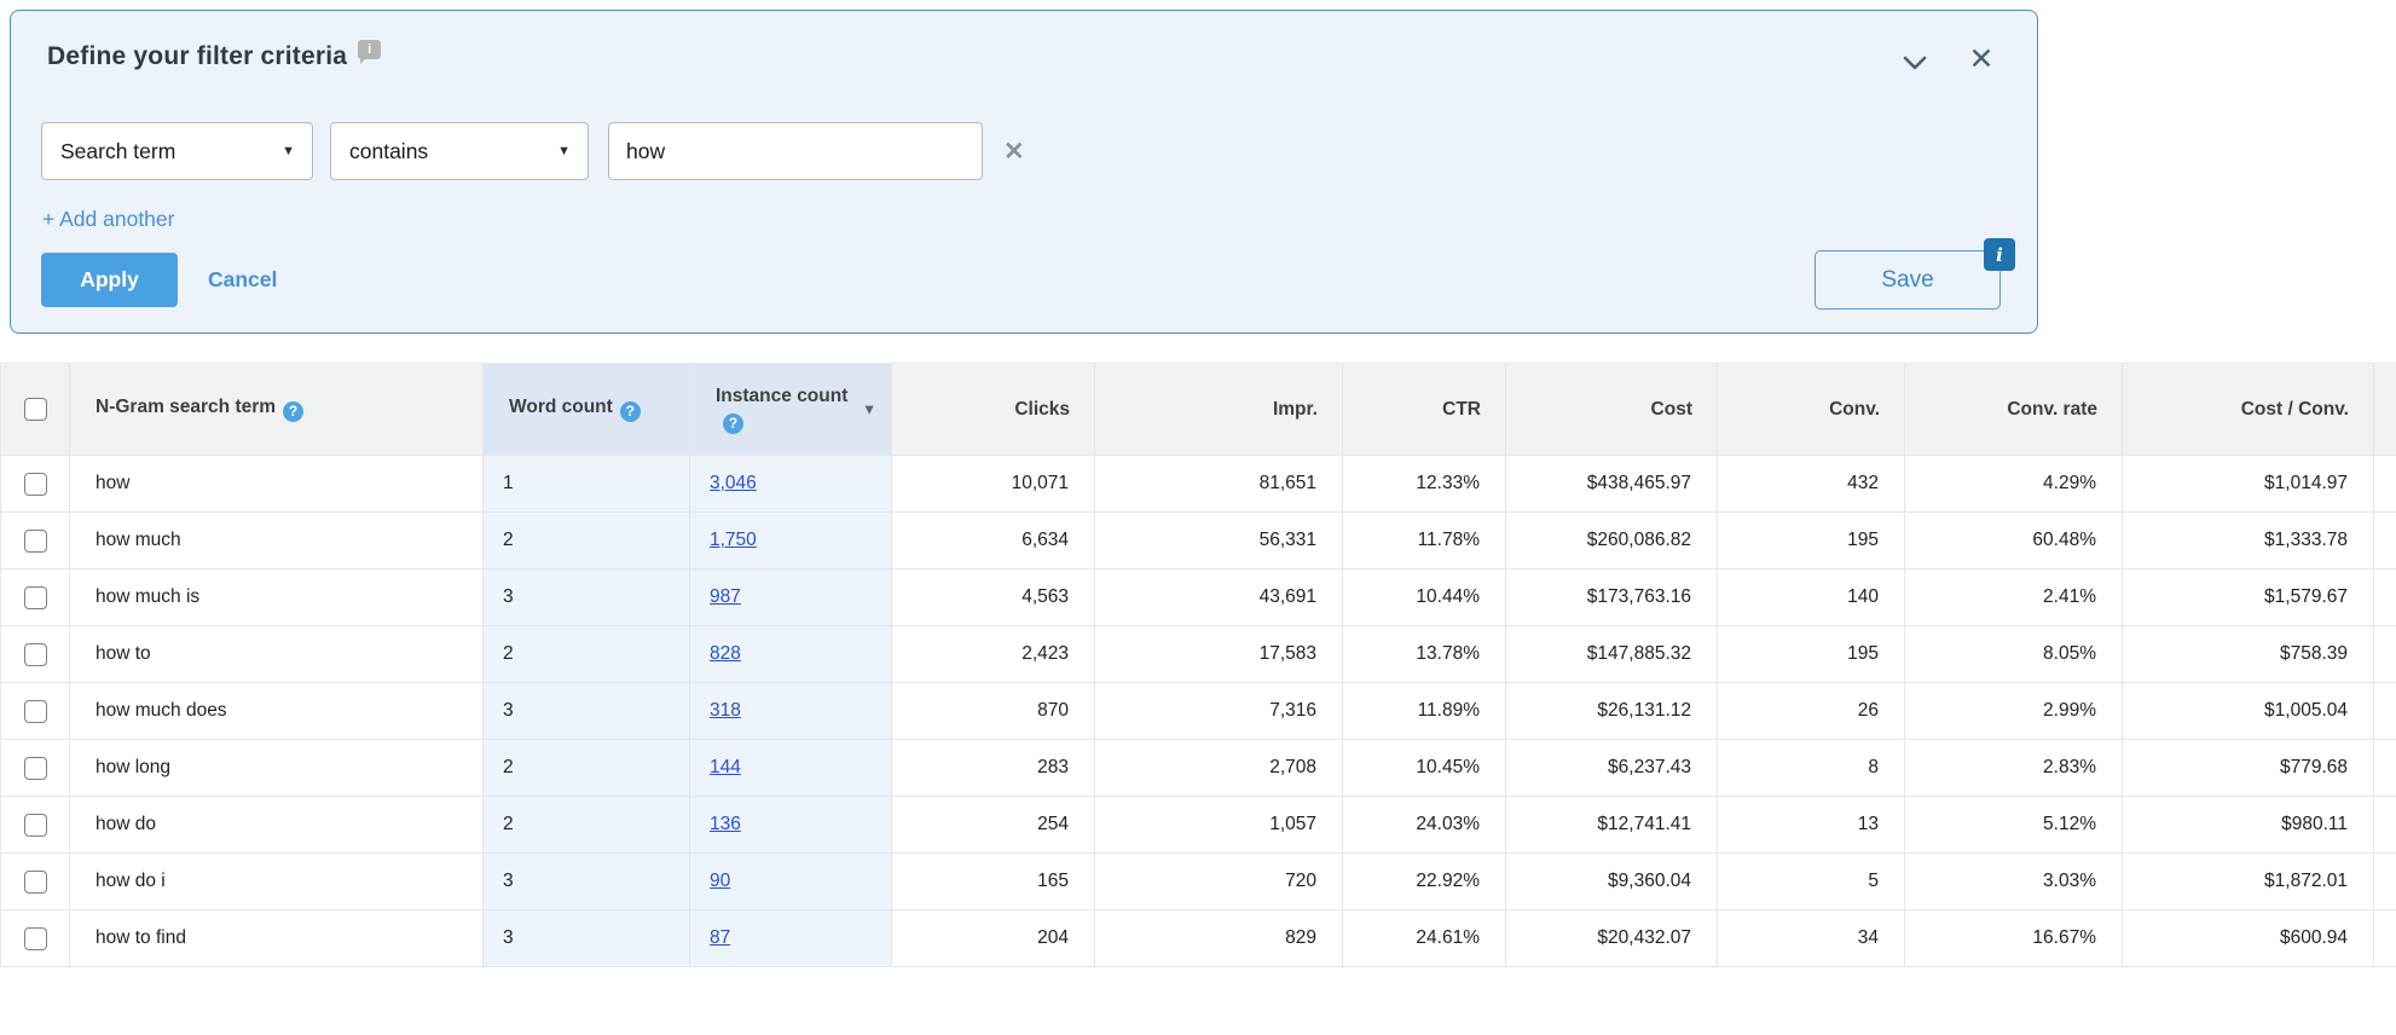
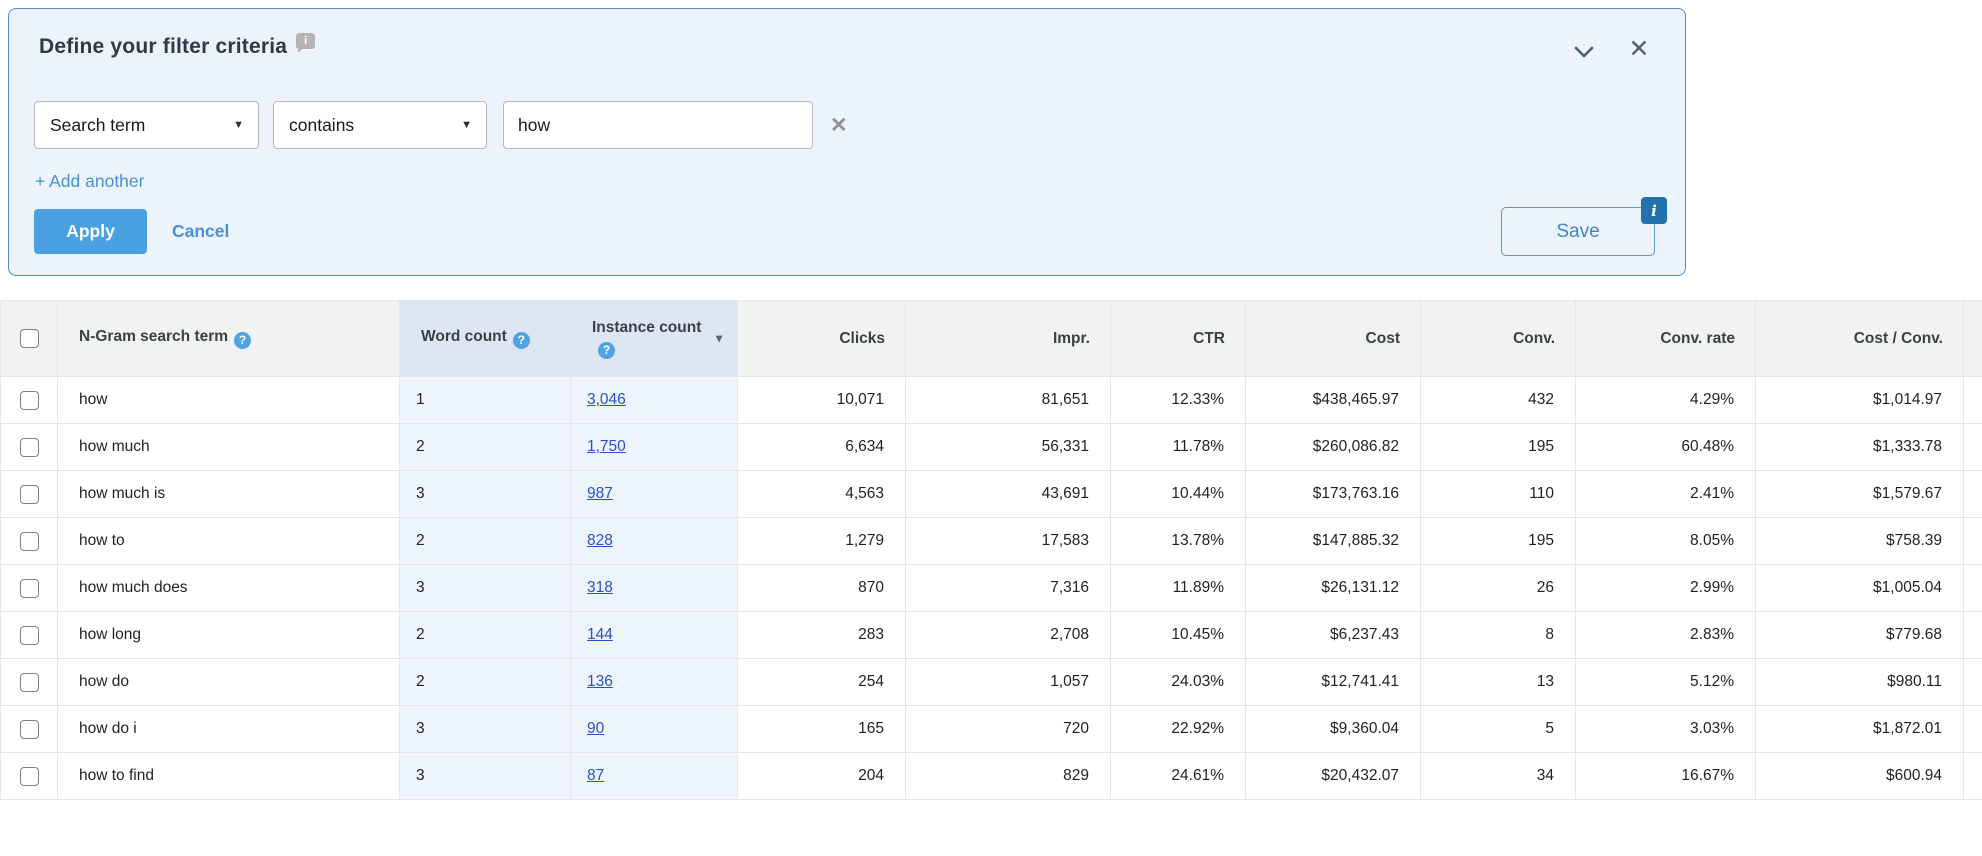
  Define your filter criteria
  i
  ✕
  Search term
  ▼
  contains
  ▼
  how
  ✕
  + Add another
  Apply
  Cancel
  Save
  i
  	N-Gram search term ?	Word count ?	Instance count ? ▼	Clicks	Impr.	CTR	Cost	Conv.	Conv. rate	Cost / Conv.
  	how	1	3,046	10,071	81,651	12.33%	$438,465.97	432	4.29%	$1,014.97
  	how much	2	1,750	6,634	56,331	11.78%	$260,086.82	195	60.48%	$1,333.78
- 	how much is	3	987	4,563	43,691	10.44%	$173,763.16	140	2.41%	$1,579.67
+ 	how much is	3	987	4,563	43,691	10.44%	$173,763.16	110	2.41%	$1,579.67
- 	how to	2	828	2,423	17,583	13.78%	$147,885.32	195	8.05%	$758.39
+ 	how to	2	828	1,279	17,583	13.78%	$147,885.32	195	8.05%	$758.39
  	how much does	3	318	870	7,316	11.89%	$26,131.12	26	2.99%	$1,005.04
  	how long	2	144	283	2,708	10.45%	$6,237.43	8	2.83%	$779.68
  	how do	2	136	254	1,057	24.03%	$12,741.41	13	5.12%	$980.11
  	how do i	3	90	165	720	22.92%	$9,360.04	5	3.03%	$1,872.01
  	how to find	3	87	204	829	24.61%	$20,432.07	34	16.67%	$600.94
